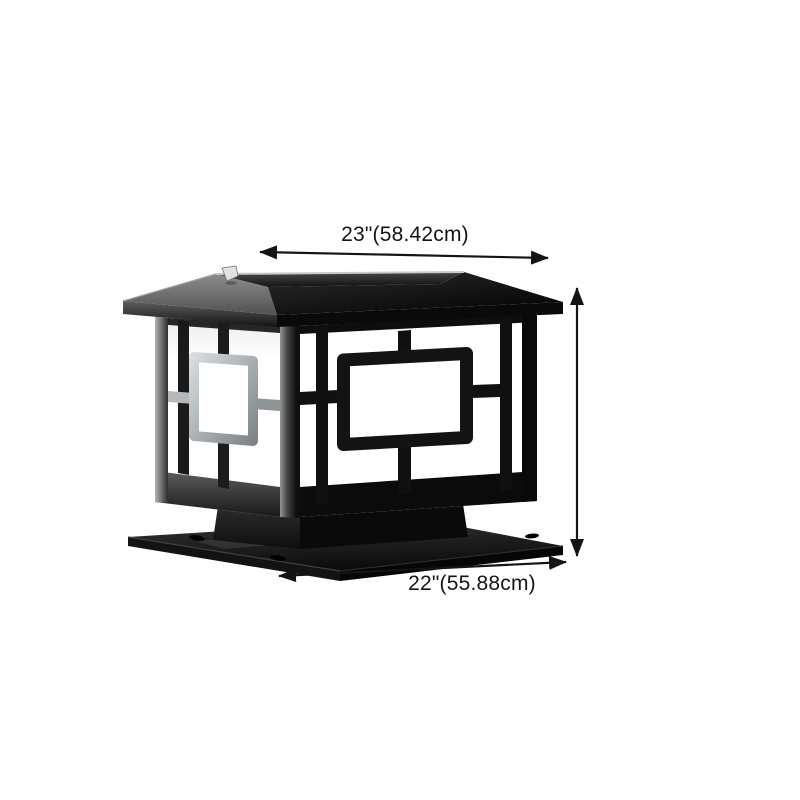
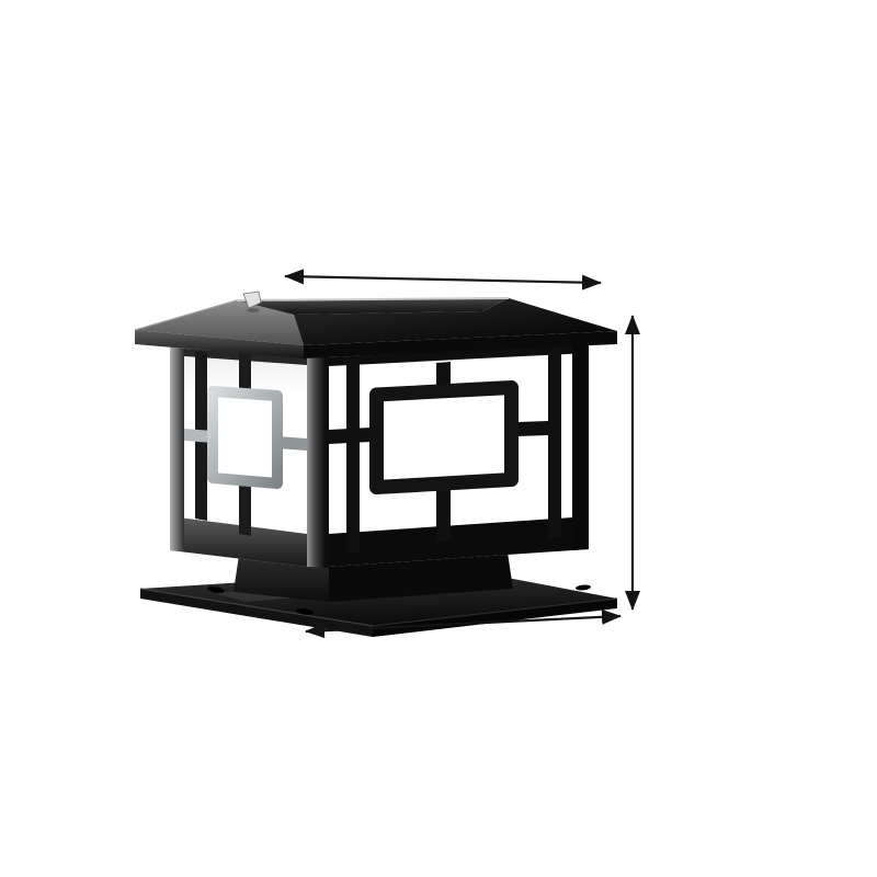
- 23"(58.42cm)
- 22"(55.88cm)
